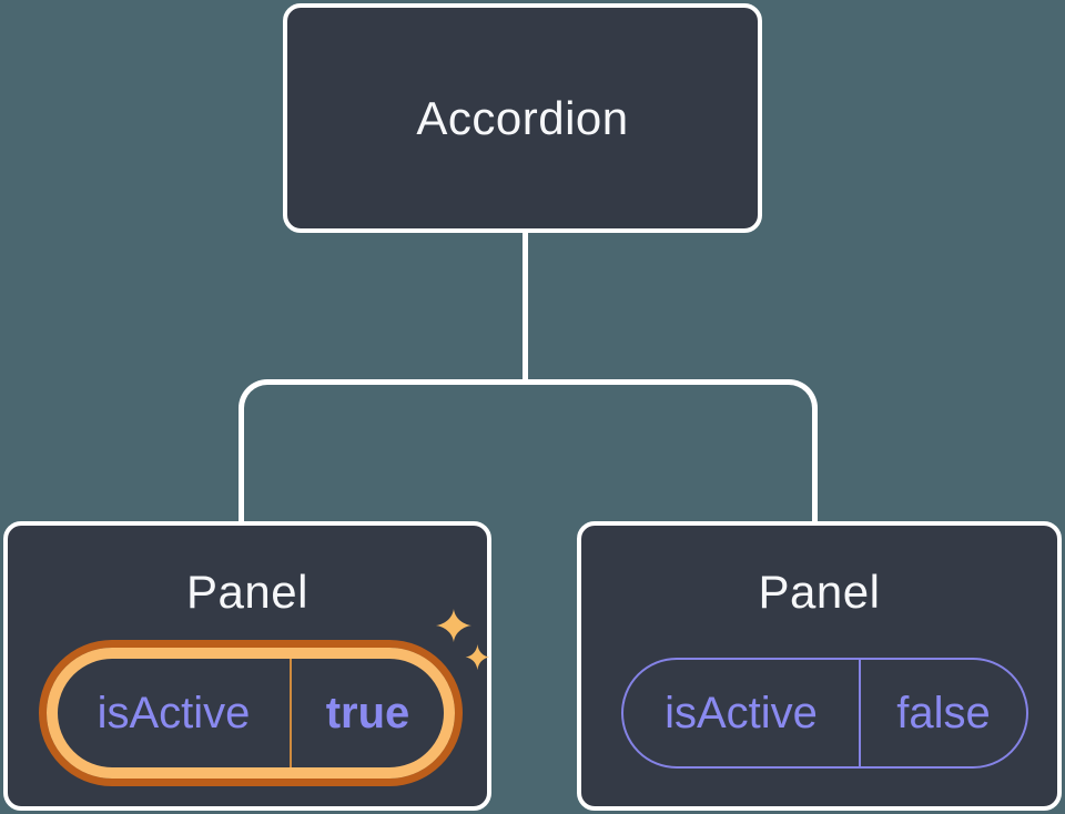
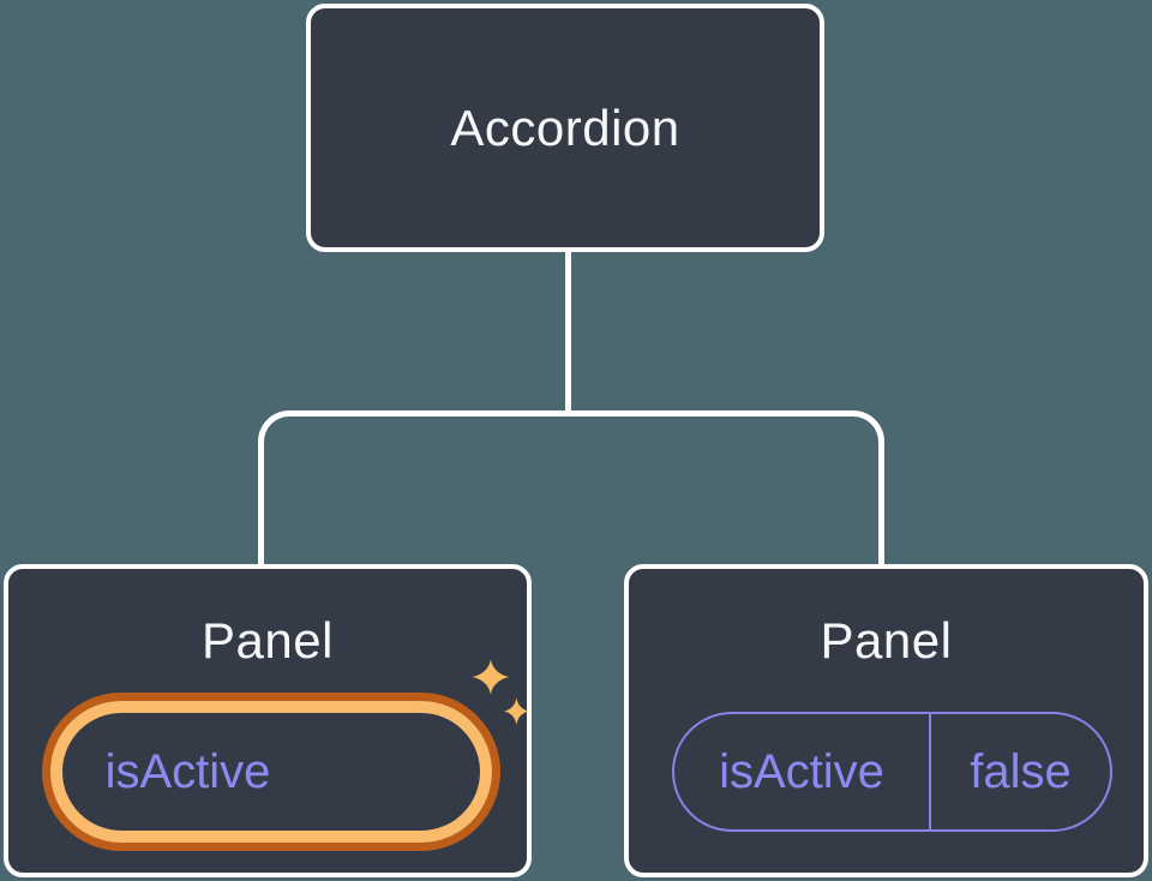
  Accordion
  Panel
  isActive
- true
  Panel
  isActive
  false
